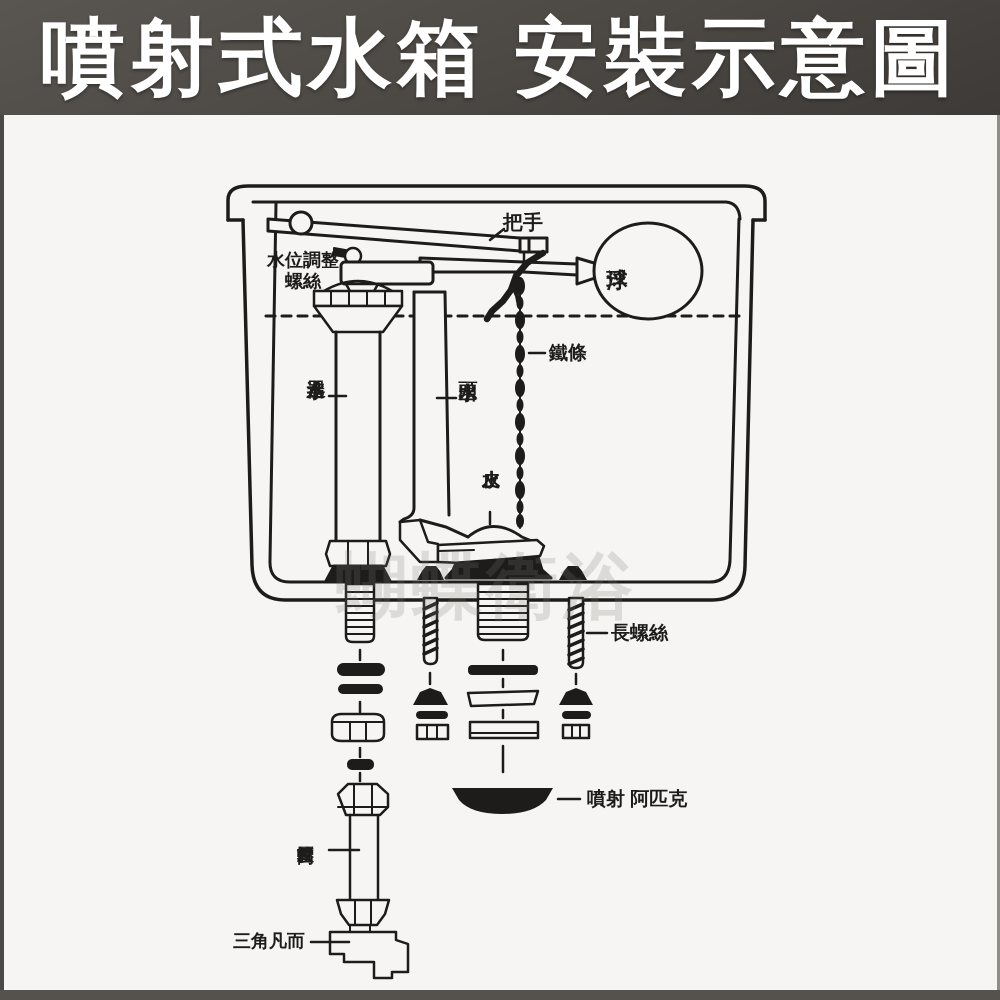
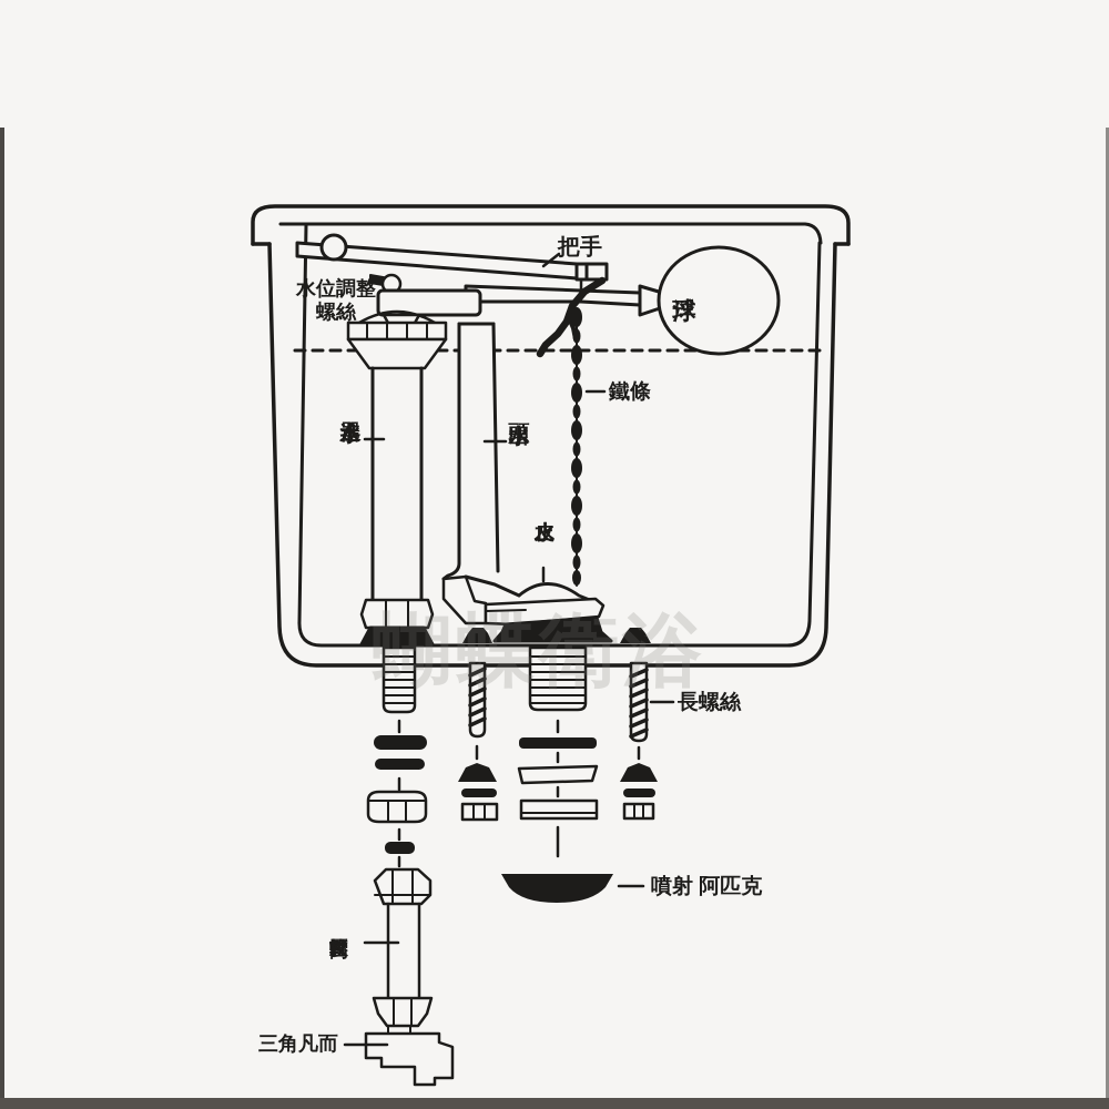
- 噴射式水箱 安裝示意圖
  把手
  水位調整
  螺絲
  鐵條
  長螺絲
  噴射 阿匹克
  三角凡而
  蝴蝶衛浴
